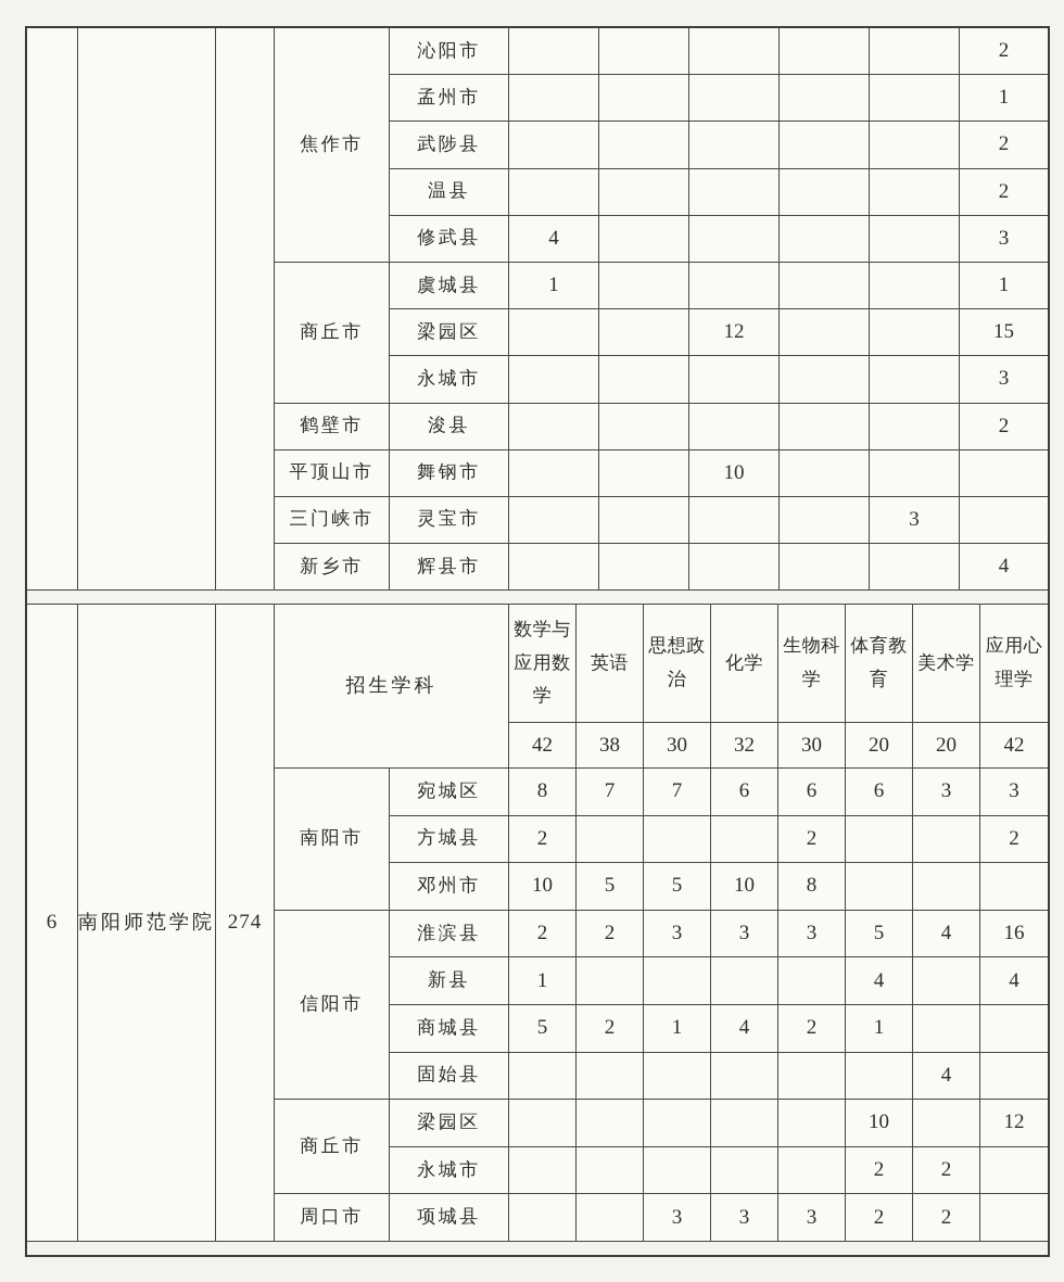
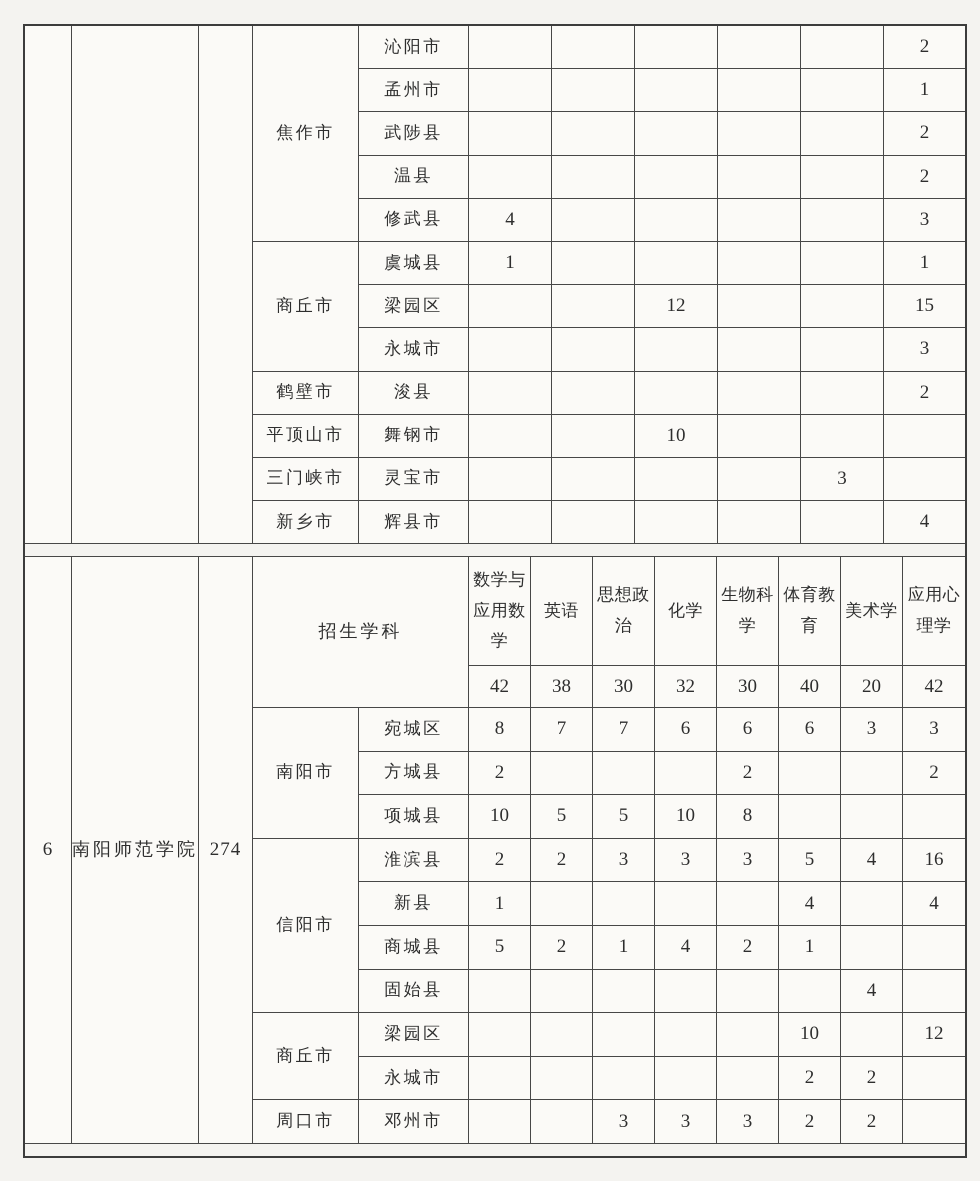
  			焦作市	沁阳市						2
  孟州市						1
  武陟县						2
  温县						2
  修武县	4					3
  商丘市	虞城县	1					1
  梁园区			12			15
  永城市						3
  鹤壁市	浚县						2
  平顶山市	舞钢市			10
  三门峡市	灵宝市					3
  新乡市	辉县市						4
  6	南阳师范学院	274	招生学科	数学与应用数学	英语	思想政治	化学	生物科学	体育教育	美术学	应用心理学
- 42	38	30	32	30	20	20	42
+ 42	38	30	32	30	40	20	42
  南阳市	宛城区	8	7	7	6	6	6	3	3
  方城县	2				2			2
- 邓州市	10	5	5	10	8
+ 项城县	10	5	5	10	8
  信阳市	淮滨县	2	2	3	3	3	5	4	16
  新县	1					4		4
  商城县	5	2	1	4	2	1
  固始县							4
  商丘市	梁园区						10		12
  永城市						2	2
- 周口市	项城县			3	3	3	2	2
+ 周口市	邓州市			3	3	3	2	2
